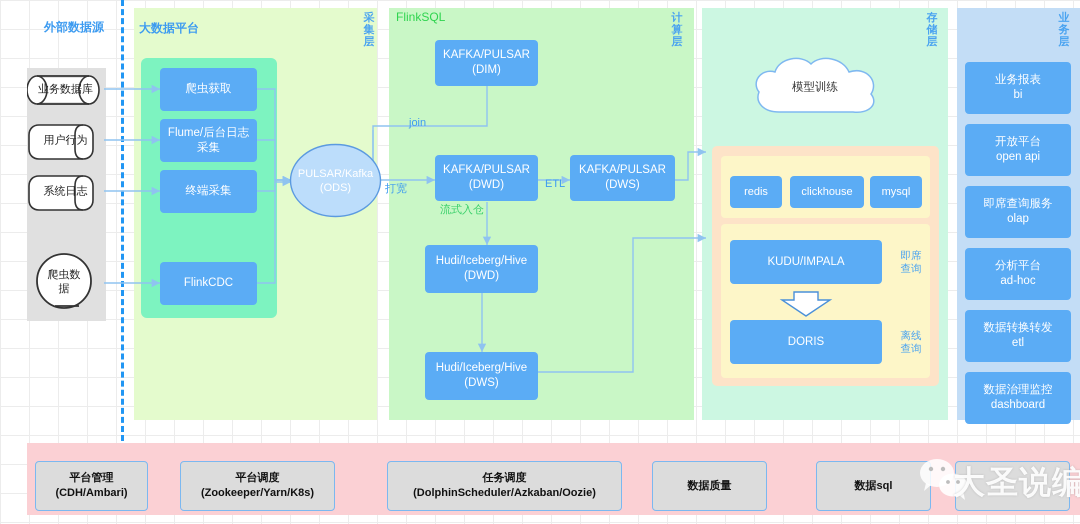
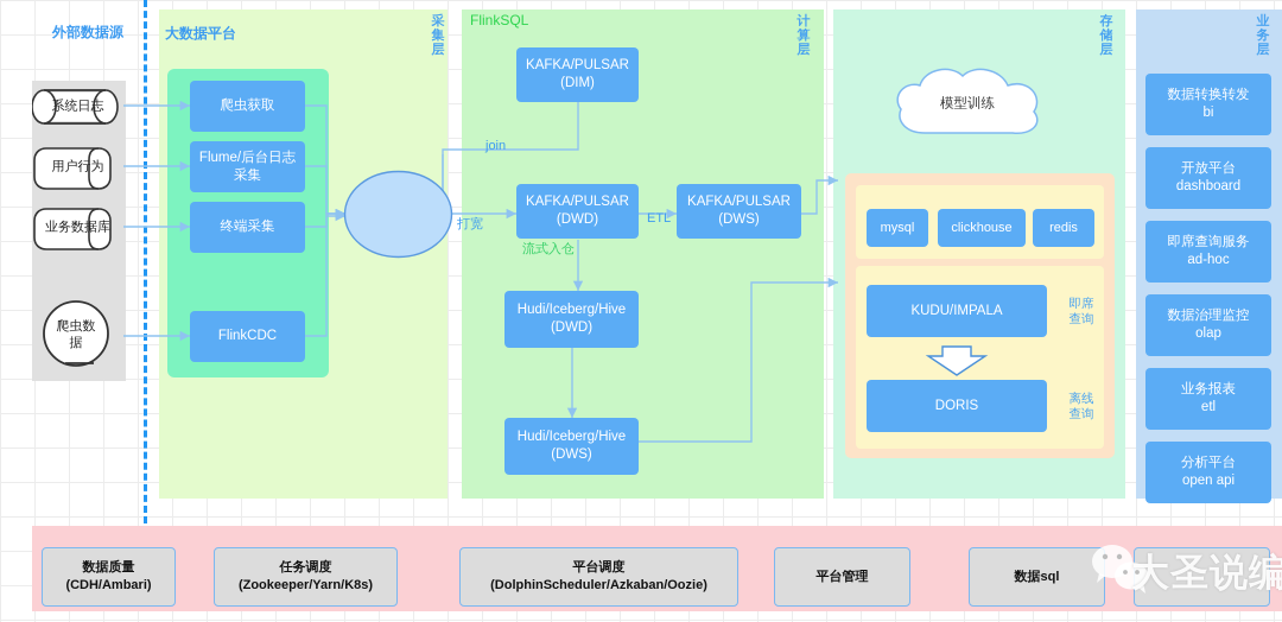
  外部数据源
  大数据平台
  FlinkSQL
  采集层
  计算层
  存储层
  业务层
  join
  打宽
  流式入仓
  ETL
- 业务数据库
+ 系统日志
  用户行为
- 系统日志
+ 业务数据库
  爬虫数
  据
  爬虫获取
  Flume/后台日志
  采集
  终端采集
  FlinkCDC
- PULSAR/Kafka
- (ODS)
  KAFKA/PULSAR
  (DIM)
  KAFKA/PULSAR
  (DWD)
  KAFKA/PULSAR
  (DWS)
  Hudi/Iceberg/Hive
  (DWD)
  Hudi/Iceberg/Hive
  (DWS)
  模型训练
- redis
+ mysql
  clickhouse
- mysql
+ redis
  KUDU/IMPALA
  DORIS
  即席
  查询
  离线
  查询
- 业务报表
+ 数据转换转发
  bi
  开放平台
- open api
+ dashboard
  即席查询服务
- olap
+ ad-hoc
- 分析平台
+ 数据治理监控
- ad-hoc
+ olap
- 数据转换转发
+ 业务报表
  etl
- 数据治理监控
+ 分析平台
- dashboard
+ open api
- 平台管理
+ 数据质量
  (CDH/Ambari)
- 平台调度
+ 任务调度
  (Zookeeper/Yarn/K8s)
- 任务调度
+ 平台调度
  (DolphinScheduler/Azkaban/Oozie)
- 数据质量
+ 平台管理
  数据sql
  大圣说编
